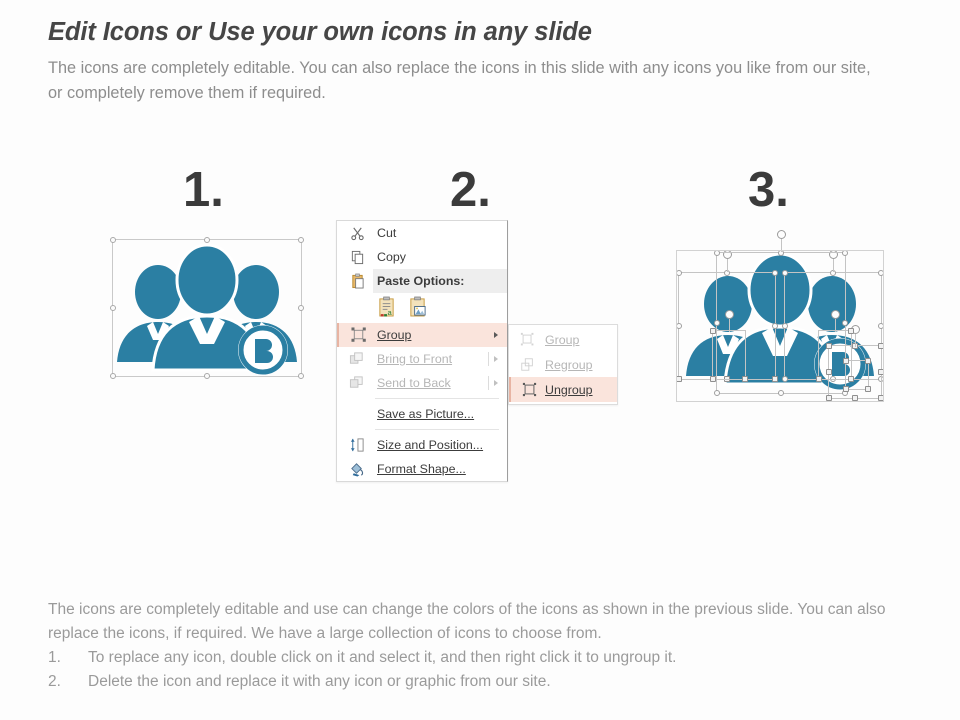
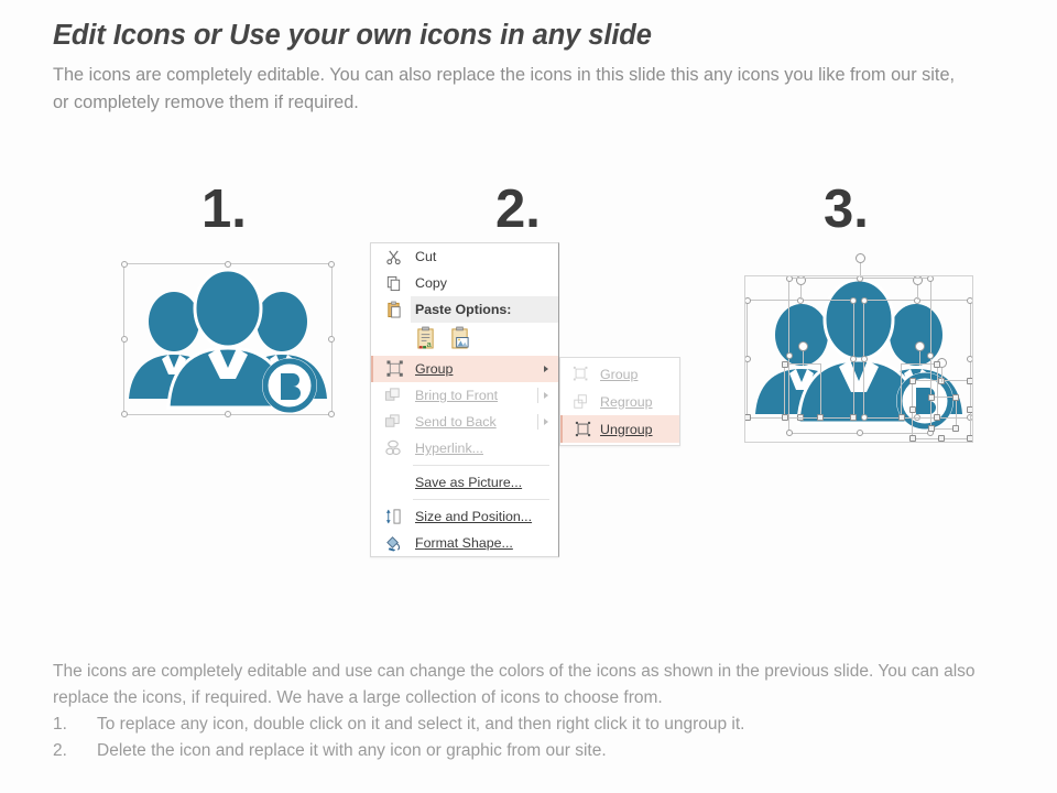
  Edit Icons or Use your own icons in any slide
- The icons are completely editable. You can also replace the icons in this slide with any icons you like from our site, or completely remove them if required.
+ The icons are completely editable. You can also replace the icons in this slide this any icons you like from our site, or completely remove them if required.
  1.
  2.
  3.
  Cut
  Copy
  Paste Options:
  a
  Group
  Bring to Front
  Send to Back
+ Hyperlink...
  Save as Picture...
  Size and Position...
  Format Shape...
  Group
  Regroup
  Ungroup
  The icons are completely editable and use can change the colors of the icons as shown in the previous slide. You can also replace the icons, if required. We have a large collection of icons to choose from.
  1.
  To replace any icon, double click on it and select it, and then right click it to ungroup it.
  2.
  Delete the icon and replace it with any icon or graphic from our site.
